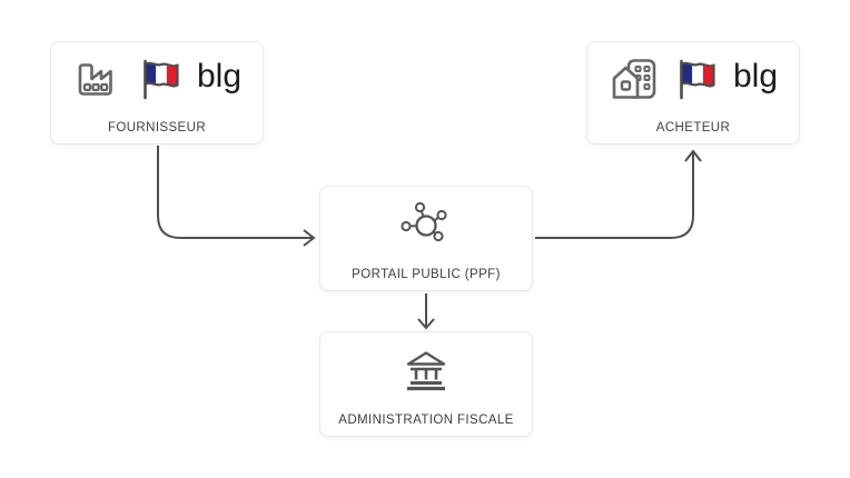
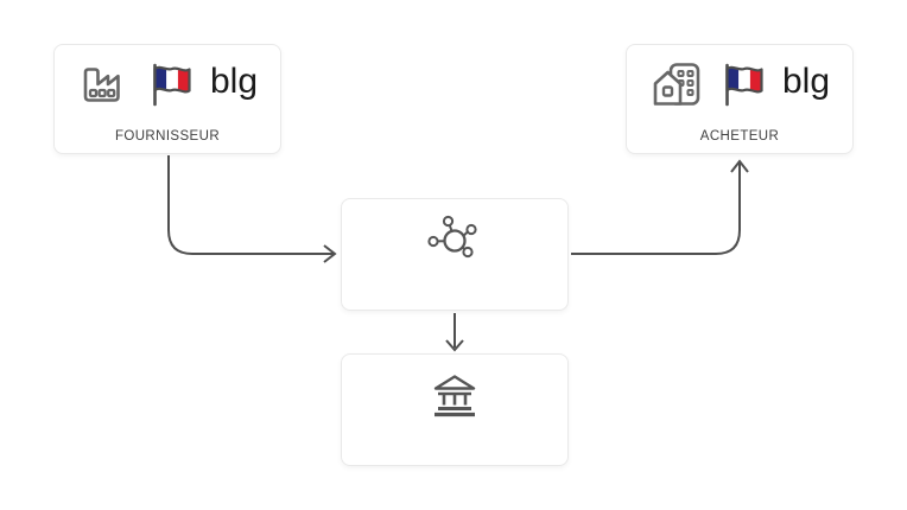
  blg
  FOURNISSEUR
  blg
  ACHETEUR
- PORTAIL PUBLIC (PPF)
- ADMINISTRATION FISCALE
